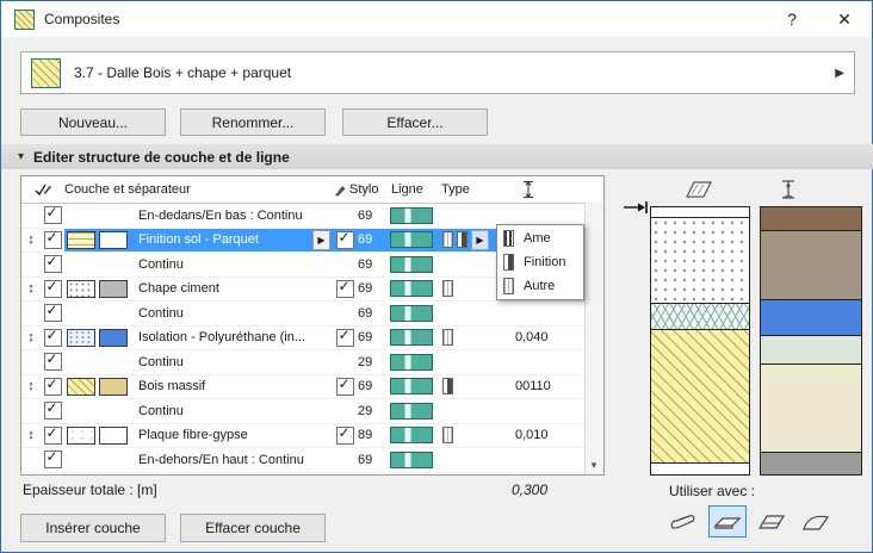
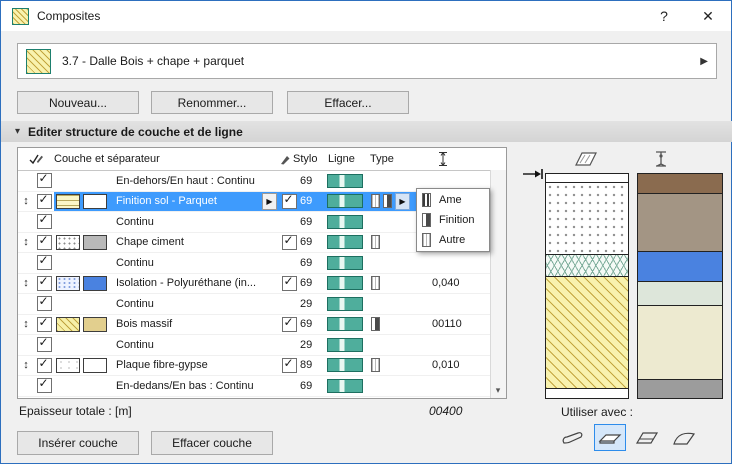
  Composites
  ?
  ✕
  3.7 - Dalle Bois + chape + parquet
  ▶
  Nouveau...
  Renommer...
  Effacer...
  ▾
  Editer structure de couche et de ligne
  Couche et séparateur
  Stylo
  Ligne
  Type
- En-dedans/En bas : Continu
+ En-dehors/En haut : Continu
  69
  ↕
  Finition sol - Parquet
  ▶
  69
  ▶
  Continu
  69
  ↕
  Chape ciment
  69
  Continu
  69
  ↕
  Isolation - Polyuréthane (in...
  69
  0,040
  Continu
  29
  ↕
  Bois massif
  69
  00110
  Continu
  29
  ↕
  Plaque fibre-gypse
  89
  0,010
- En-dehors/En haut : Continu
+ En-dedans/En bas : Continu
  69
  ▾
  Ame
  Finition
  Autre
  Epaisseur totale : [m]
- 0,300
+ 00400
  Insérer couche
  Effacer couche
  Utiliser avec :
